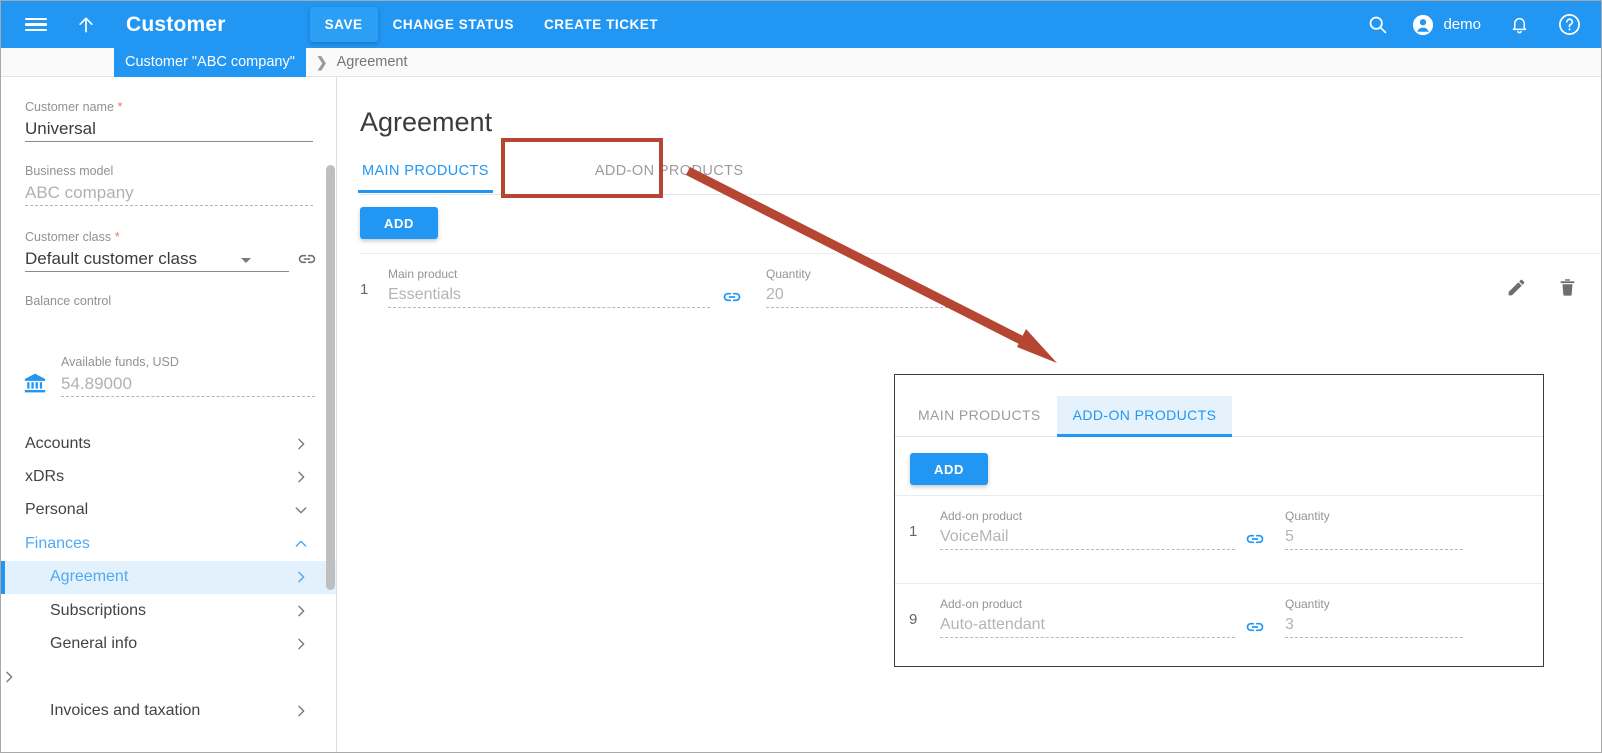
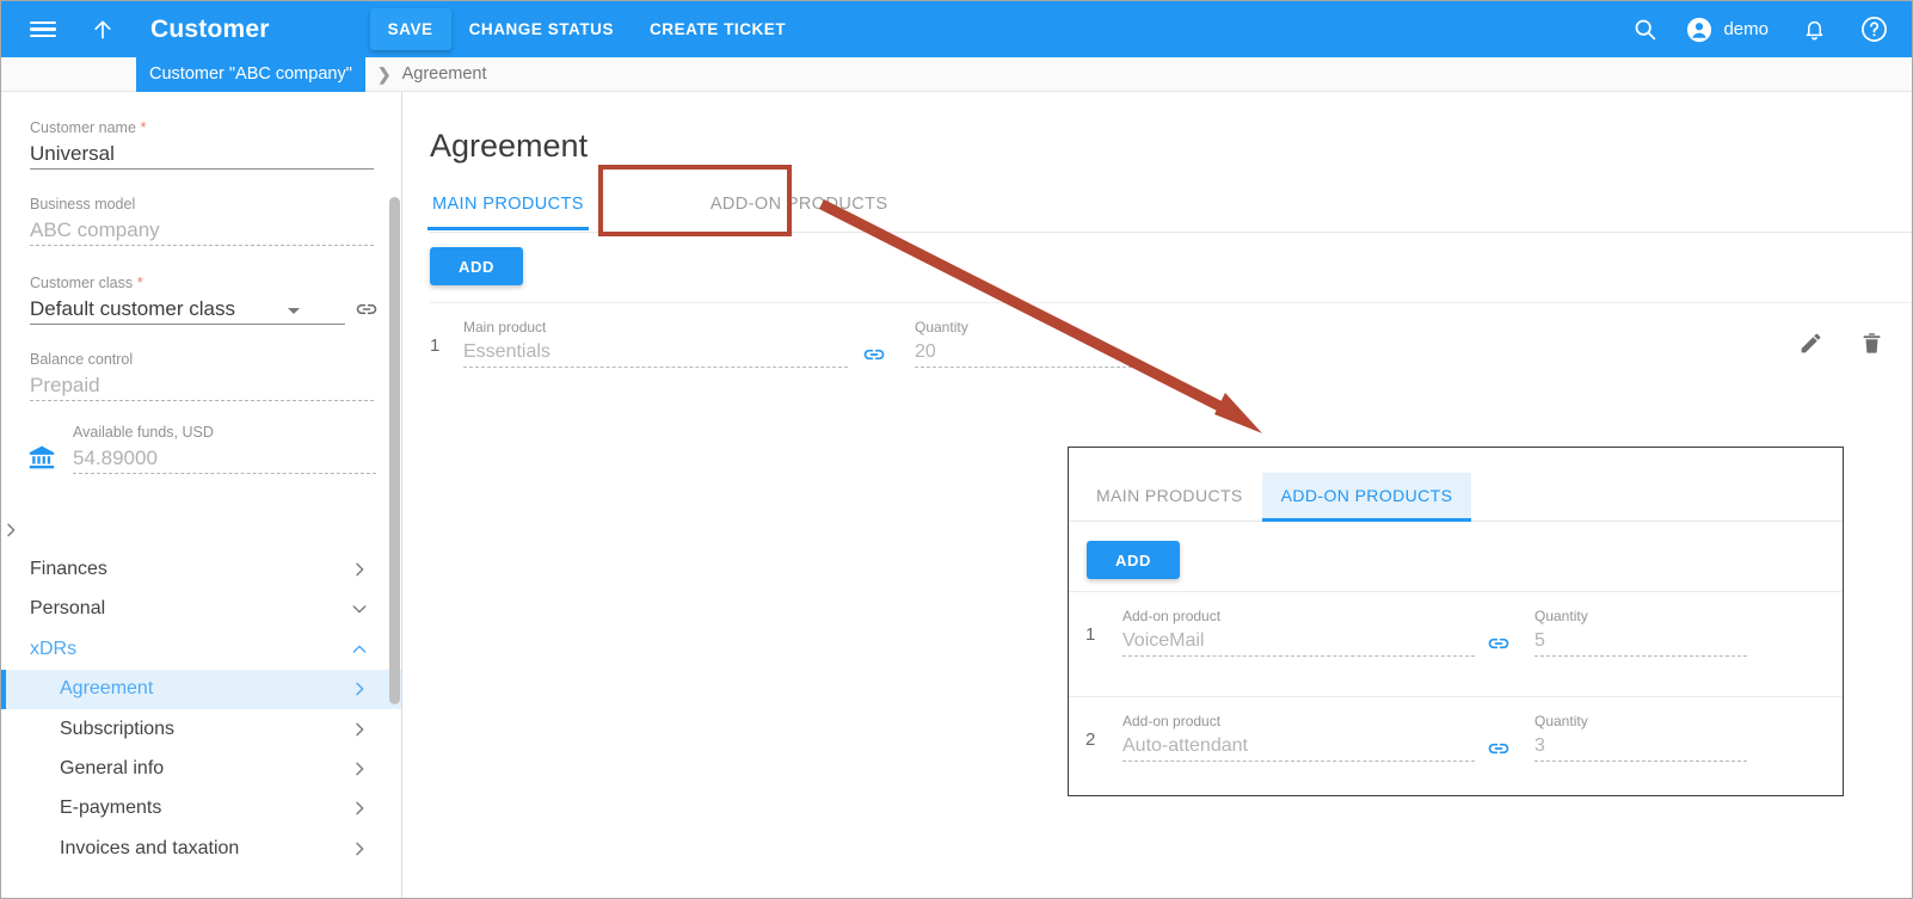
  Customer
  SAVE
  CHANGE STATUS
  CREATE TICKET
  demo
  Customer "ABC company"
  ❯
  Agreement
  Customer name *
  Universal
  Business model
  ABC company
  Customer class *
  Default customer class
  Balance control
+ Prepaid
  Available funds, USD
  54.89000
- Accounts
- xDRs
+ Finances
  Personal
- Finances
+ xDRs
  Agreement
  Subscriptions
  General info
+ E-payments
  Invoices and taxation
  Agreement
  MAIN PRODUCTS
  ADD-ON PROUCTS
  ADD
  1
  Main product
  Essentials
  Quantity
  20
  MAIN PRODUCTS
  ADD-ON PRODUCTS
  ADD
  1
  Add-on product
  VoiceMail
  Quantity
  5
- 9
+ 2
  Add-on product
  Auto-attendant
  Quantity
  3
